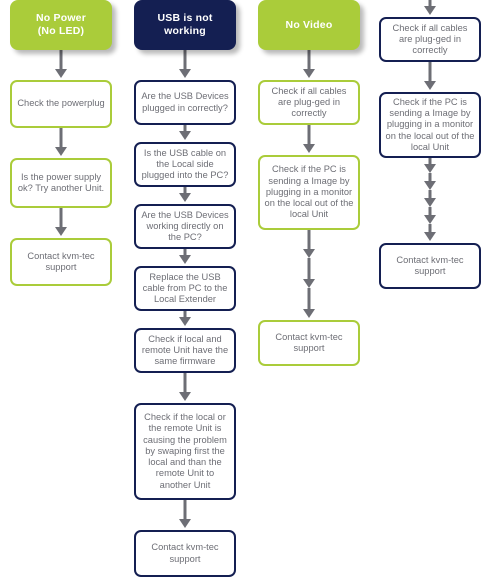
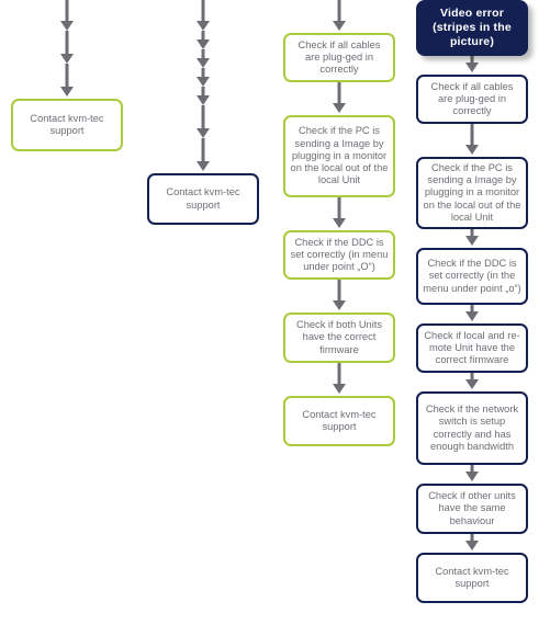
- No Power
- (No LED)
- Check the powerplug
- Is the power supply ok? Try another Unit.
  Contact kvm-tec support
- USB is not
- working
- Are the USB Devices plugged in correctly?
- Is the USB cable on the Local side plugged into the PC?
- Are the USB Devices working directly on the PC?
- Replace the USB cable from PC to the Local Extender
- Check if local and remote Unit have the same firmware
- Check if the local or the remote Unit is causing the problem by swaping first the local and than the remote Unit to another Unit
  Contact kvm-tec support
- No Video
  Check if all cables are plug-ged in correctly
  Check if the PC is sending a Image by plugging in a monitor on the local out of the local Unit
+ Check if the DDC is set correctly (in menu under point „O“)
+ Check if both Units have the correct firmware
  Contact kvm-tec support
+ Video error
+ (stripes in the
+ picture)
  Check if all cables are plug-ged in correctly
  Check if the PC is sending a Image by plugging in a monitor on the local out of the local Unit
+ Check if the DDC is set correctly (in the menu under point „o“)
+ Check if local and re-mote Unit have the correct firmware
+ Check if the network switch is setup correctly and has enough bandwidth
+ Check if other units have the same behaviour
  Contact kvm-tec support
